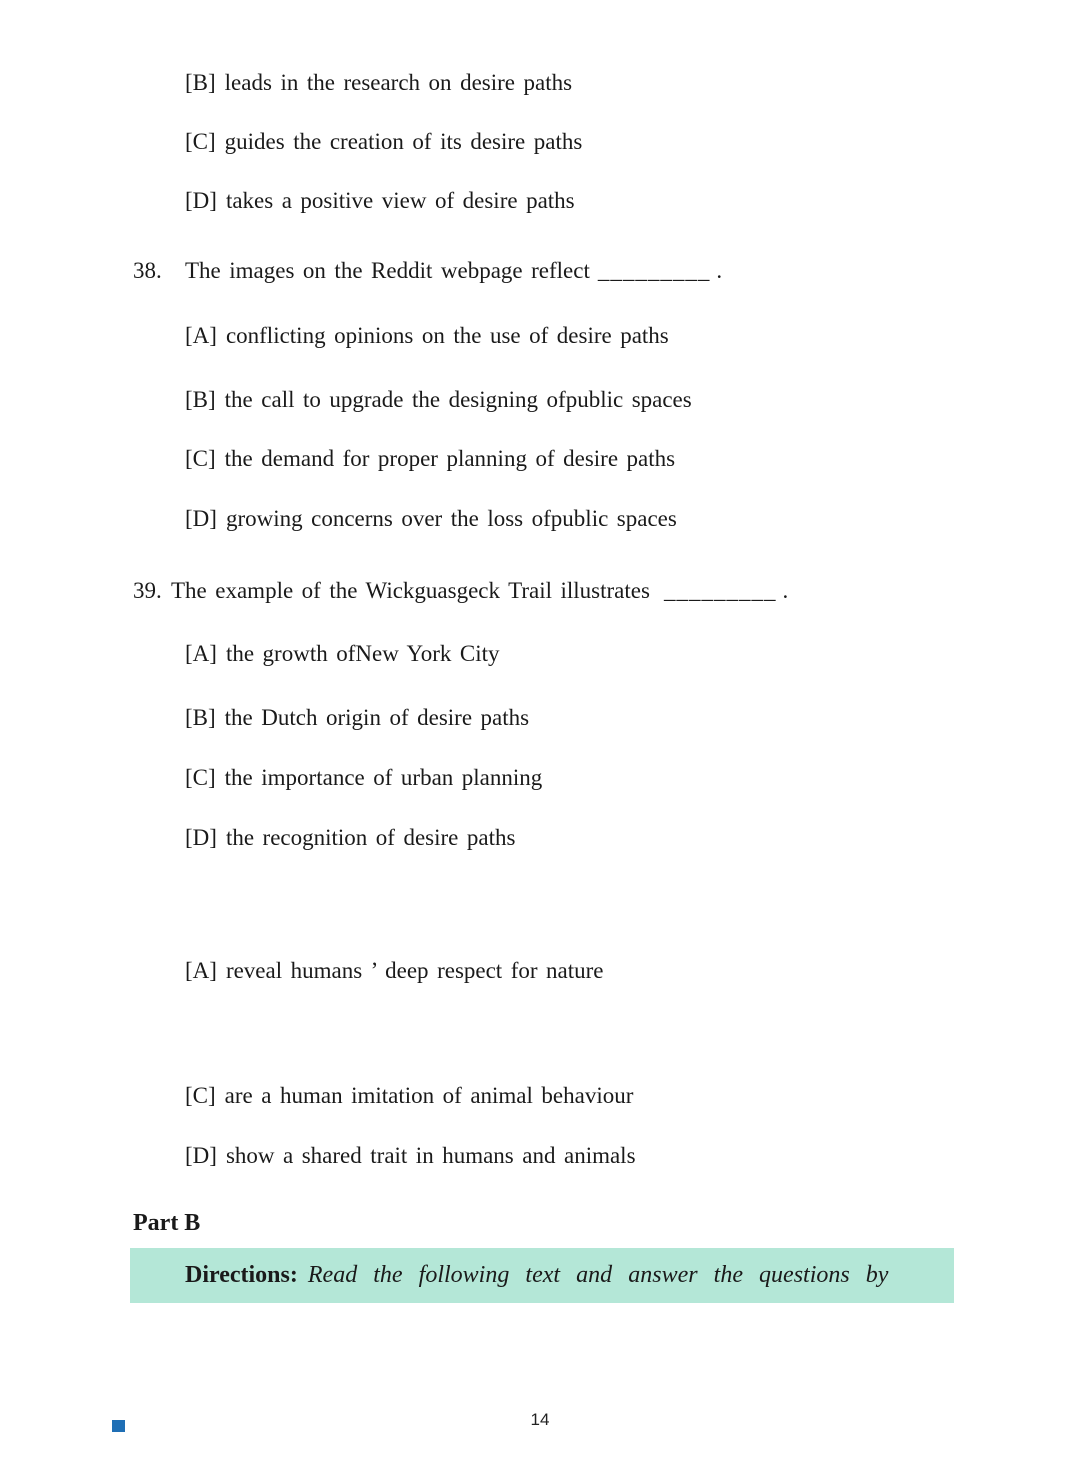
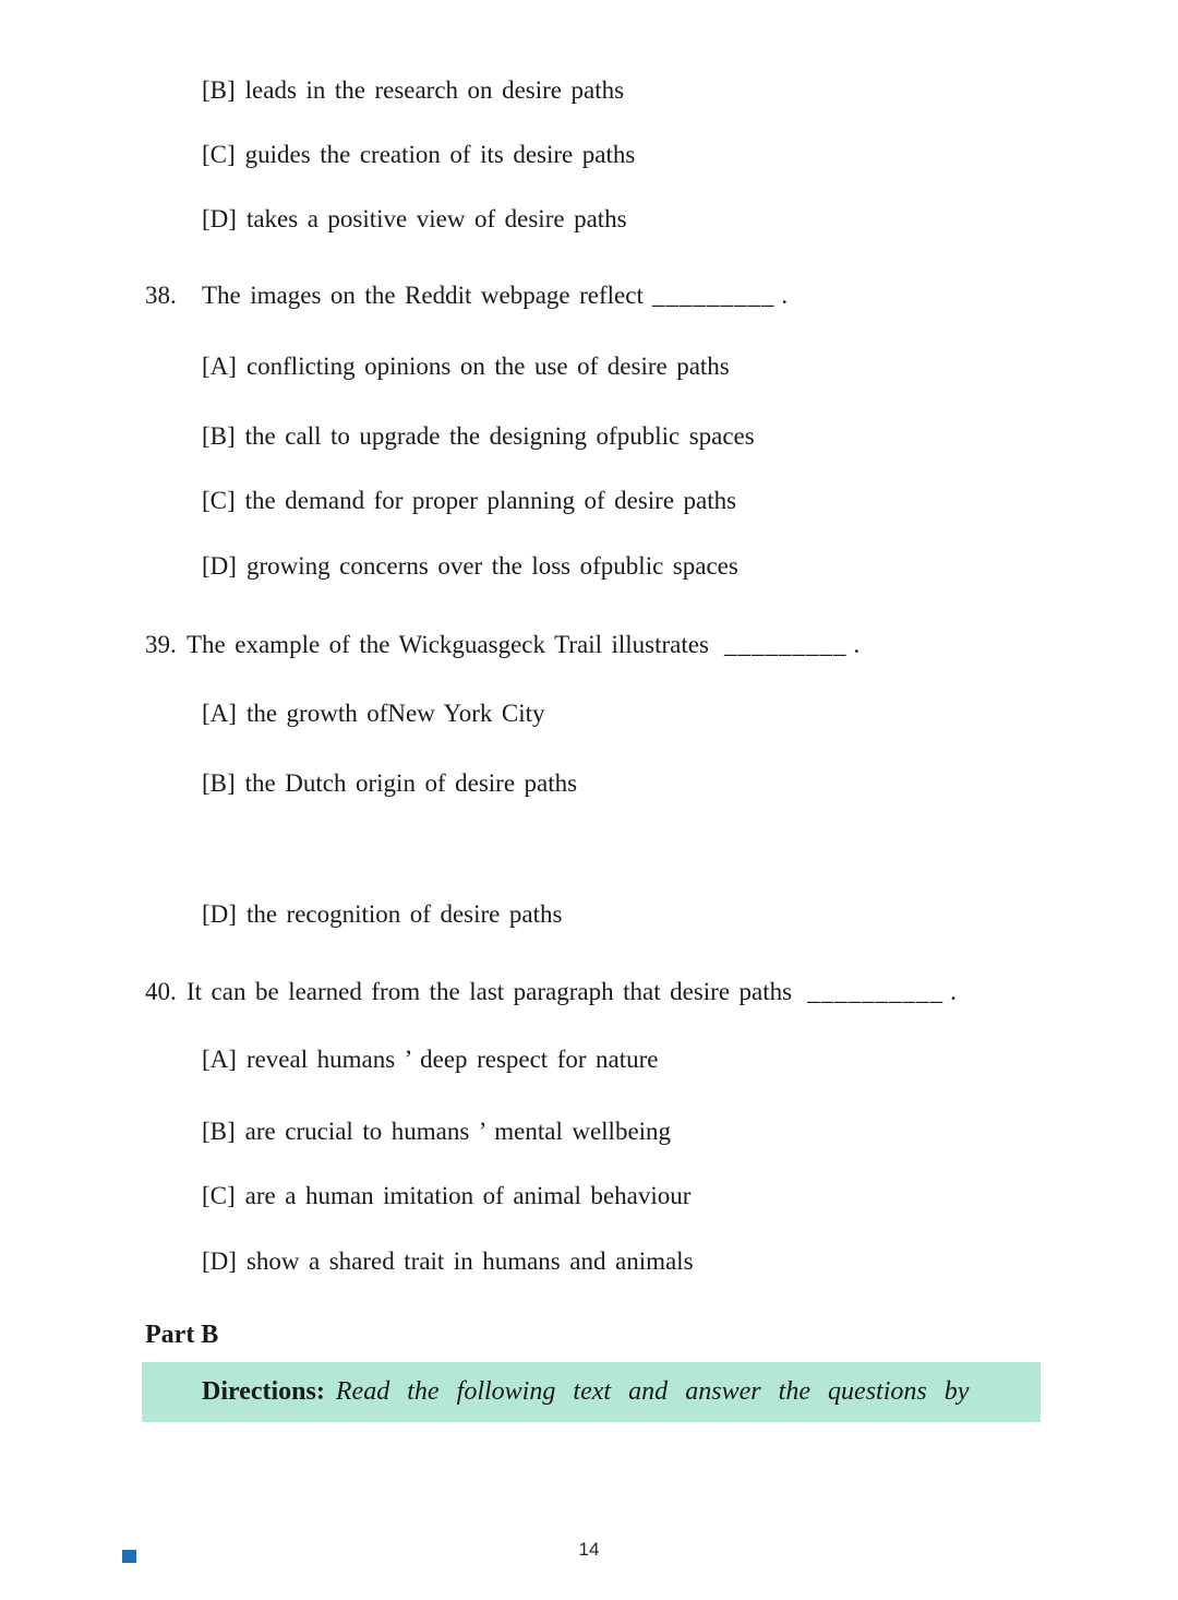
  [B] leads in the research on desire paths
  [C] guides the creation of its desire paths
  [D] takes a positive view of desire paths
  38. The images on the Reddit webpage reflect _________ .
  [A] conflicting opinions on the use of desire paths
  [B] the call to upgrade the designing ofpublic spaces
  [C] the demand for proper planning of desire paths
  [D] growing concerns over the loss ofpublic spaces
  39. The example of the Wickguasgeck Trail illustrates _________ .
  [A] the growth ofNew York City
  [B] the Dutch origin of desire paths
- [C] the importance of urban planning
  [D] the recognition of desire paths
+ 40. It can be learned from the last paragraph that desire paths __________ .
  [A] reveal humans ’ deep respect for nature
+ [B] are crucial to humans ’ mental wellbeing
  [C] are a human imitation of animal behaviour
  [D] show a shared trait in humans and animals
  Part B
  Directions: Read the following text and answer the questions by
  14
